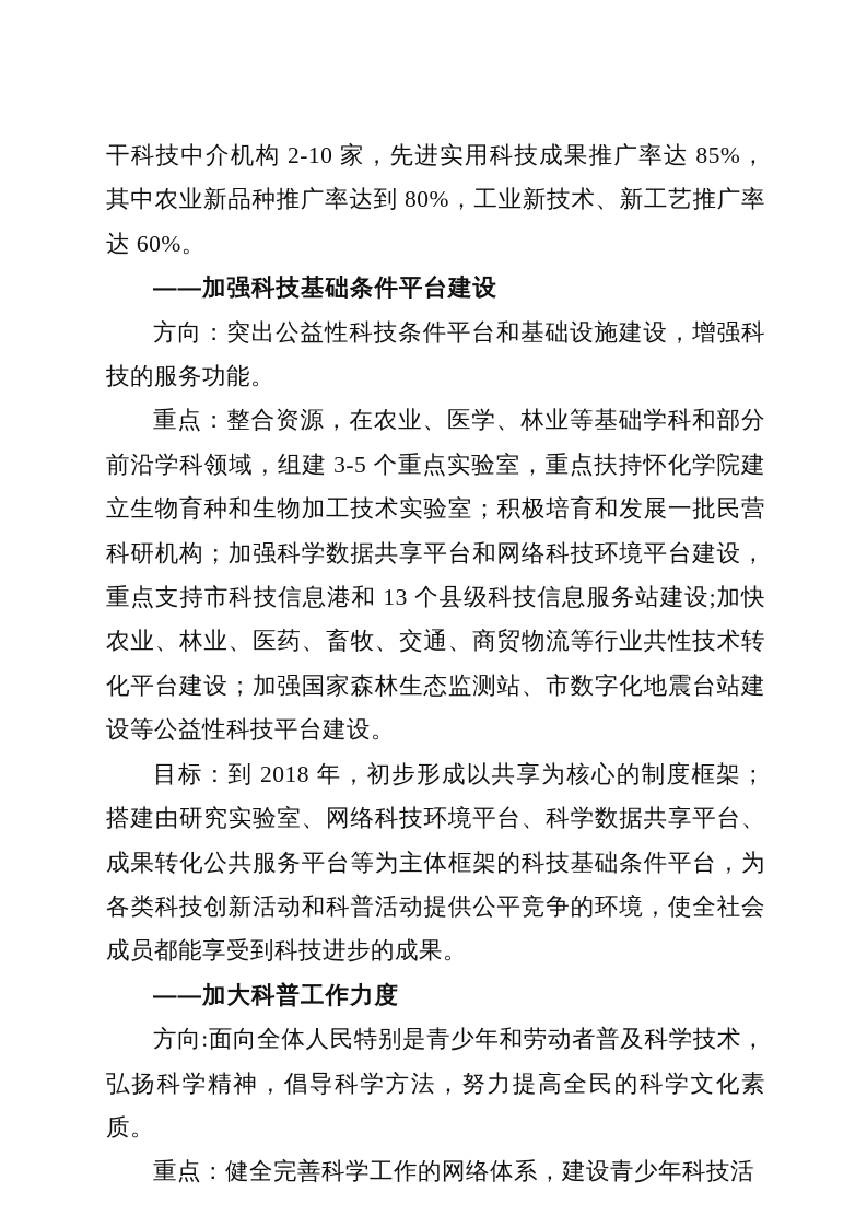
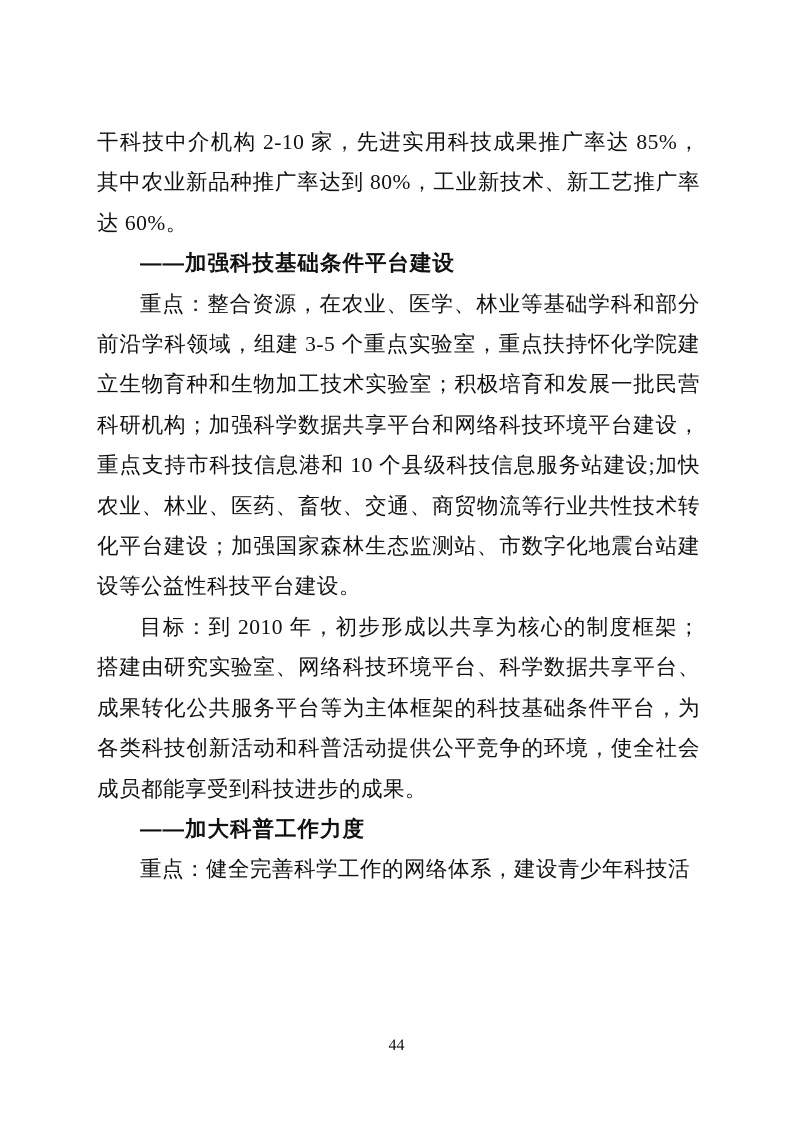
  干科技中介机构 2-10 家，先进实用科技成果推广率达 85%，其中农业新品种推广率达到 80%，工业新技术、新工艺推广率达 60%。
  ——加强科技基础条件平台建设
- 方向：突出公益性科技条件平台和基础设施建设，增强科技的服务功能。
- 重点：整合资源，在农业、医学、林业等基础学科和部分前沿学科领域，组建 3-5 个重点实验室，重点扶持怀化学院建立生物育种和生物加工技术实验室；积极培育和发展一批民营科研机构；加强科学数据共享平台和网络科技环境平台建设，重点支持市科技信息港和 13 个县级科技信息服务站建设;加快农业、林业、医药、畜牧、交通、商贸物流等行业共性技术转化平台建设；加强国家森林生态监测站、市数字化地震台站建设等公益性科技平台建设。
+ 重点：整合资源，在农业、医学、林业等基础学科和部分前沿学科领域，组建 3-5 个重点实验室，重点扶持怀化学院建立生物育种和生物加工技术实验室；积极培育和发展一批民营科研机构；加强科学数据共享平台和网络科技环境平台建设，重点支持市科技信息港和 10 个县级科技信息服务站建设;加快农业、林业、医药、畜牧、交通、商贸物流等行业共性技术转化平台建设；加强国家森林生态监测站、市数字化地震台站建设等公益性科技平台建设。
- 目标：到 2018 年，初步形成以共享为核心的制度框架；搭建由研究实验室、网络科技环境平台、科学数据共享平台、成果转化公共服务平台等为主体框架的科技基础条件平台，为各类科技创新活动和科普活动提供公平竞争的环境，使全社会成员都能享受到科技进步的成果。
+ 目标：到 2010 年，初步形成以共享为核心的制度框架；搭建由研究实验室、网络科技环境平台、科学数据共享平台、成果转化公共服务平台等为主体框架的科技基础条件平台，为各类科技创新活动和科普活动提供公平竞争的环境，使全社会成员都能享受到科技进步的成果。
  ——加大科普工作力度
- 方向:面向全体人民特别是青少年和劳动者普及科学技术，弘扬科学精神，倡导科学方法，努力提高全民的科学文化素质。
  重点：健全完善科学工作的网络体系，建设青少年科技活
+ 44
